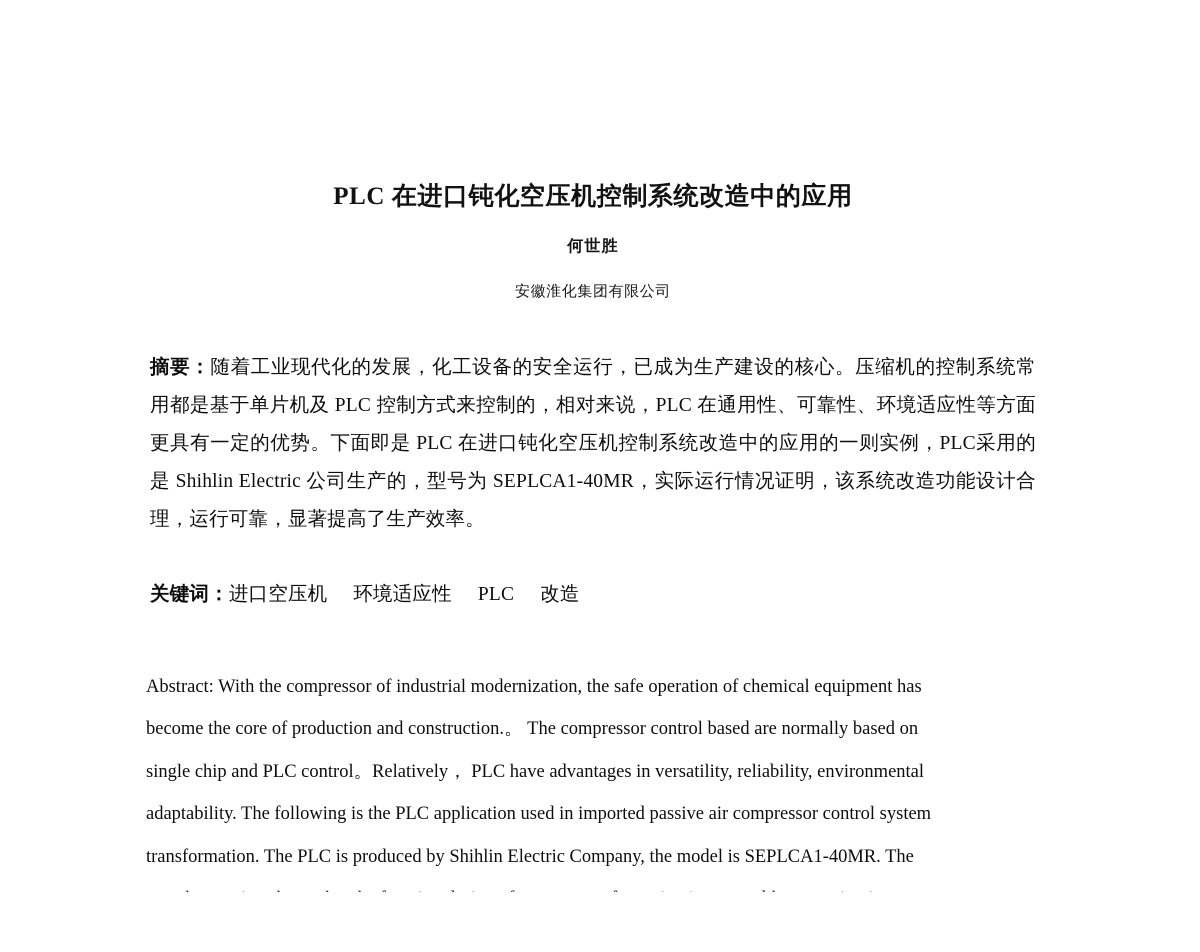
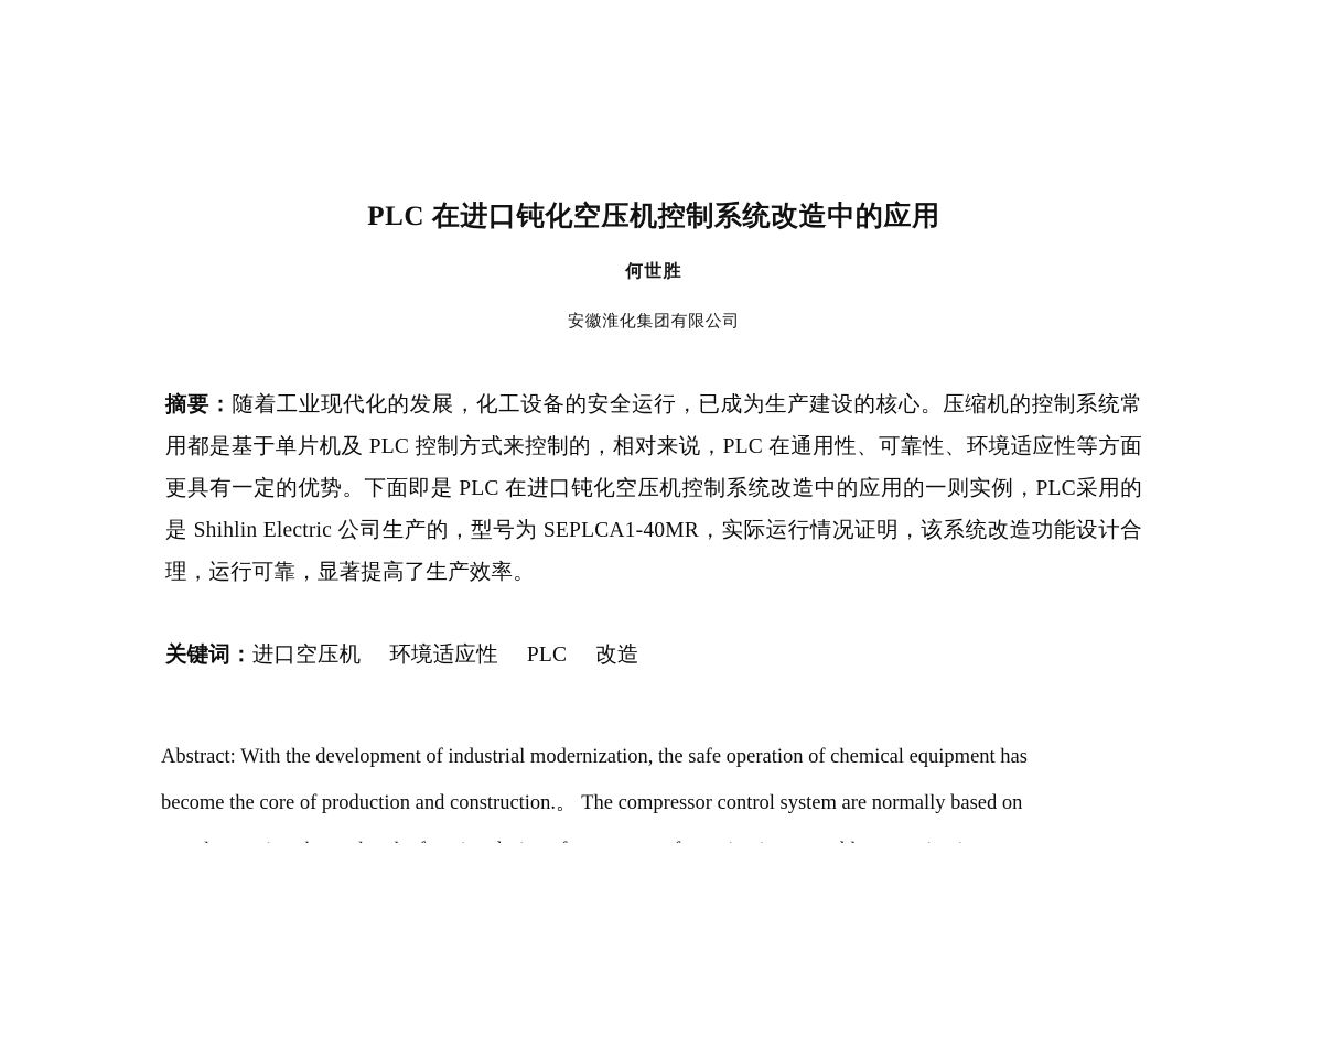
  PLC 在进口钝化空压机控制系统改造中的应用
  何世胜
  安徽淮化集团有限公司
  摘要：随着工业现代化的发展，化工设备的安全运行，已成为生产建设的核心。压缩机的控制系统常用都是基于单片机及 PLC 控制方式来控制的，相对来说，PLC 在通用性、可靠性、环境适应性等方面更具有一定的优势。下面即是 PLC 在进口钝化空压机控制系统改造中的应用的一则实例，PLC采用的是 Shihlin Electric 公司生产的，型号为 SEPLCA1-40MR，实际运行情况证明，该系统改造功能设计合理，运行可靠，显著提高了生产效率。
  关键词：进口空压机 环境适应性 PLC 改造
- Abstract: With the compressor of industrial modernization, the safe operation of chemical equipment has
+ Abstract: With the development of industrial modernization, the safe operation of chemical equipment has
- become the core of production and construction.。 The compressor control based are normally based on
+ become the core of production and construction.。 The compressor control system are normally based on
- single chip and PLC control。Relatively， PLC have advantages in versatility, reliability, environmental
- adaptability. The following is the PLC application used in imported passive air compressor control system
- transformation. The PLC is produced by Shihlin Electric Company, the model is SEPLCA1-40MR. The
